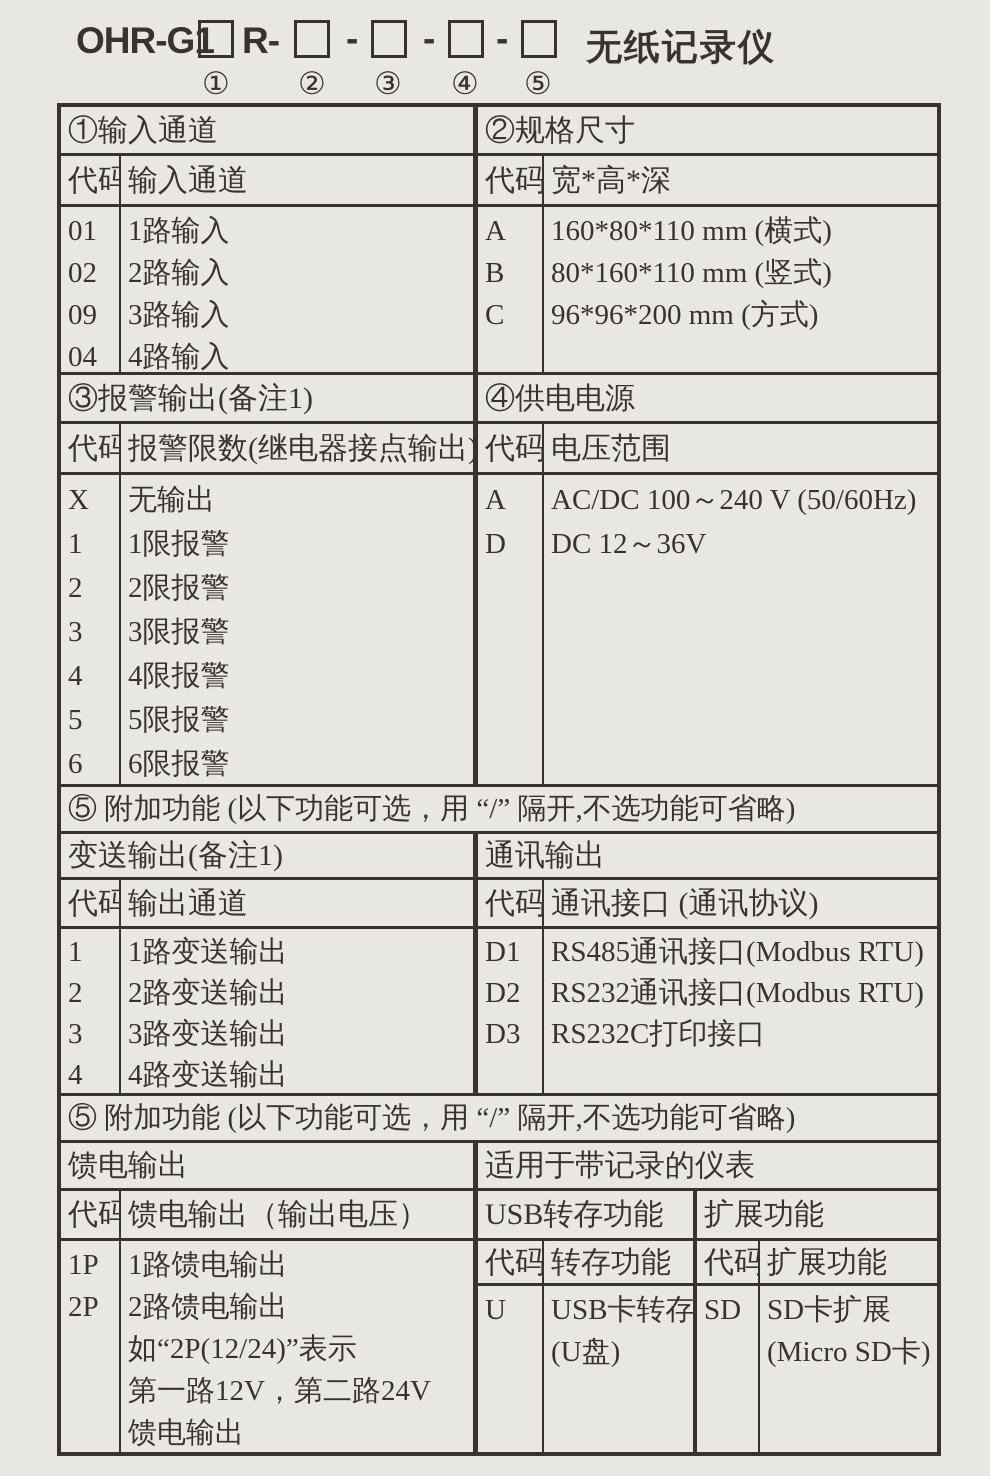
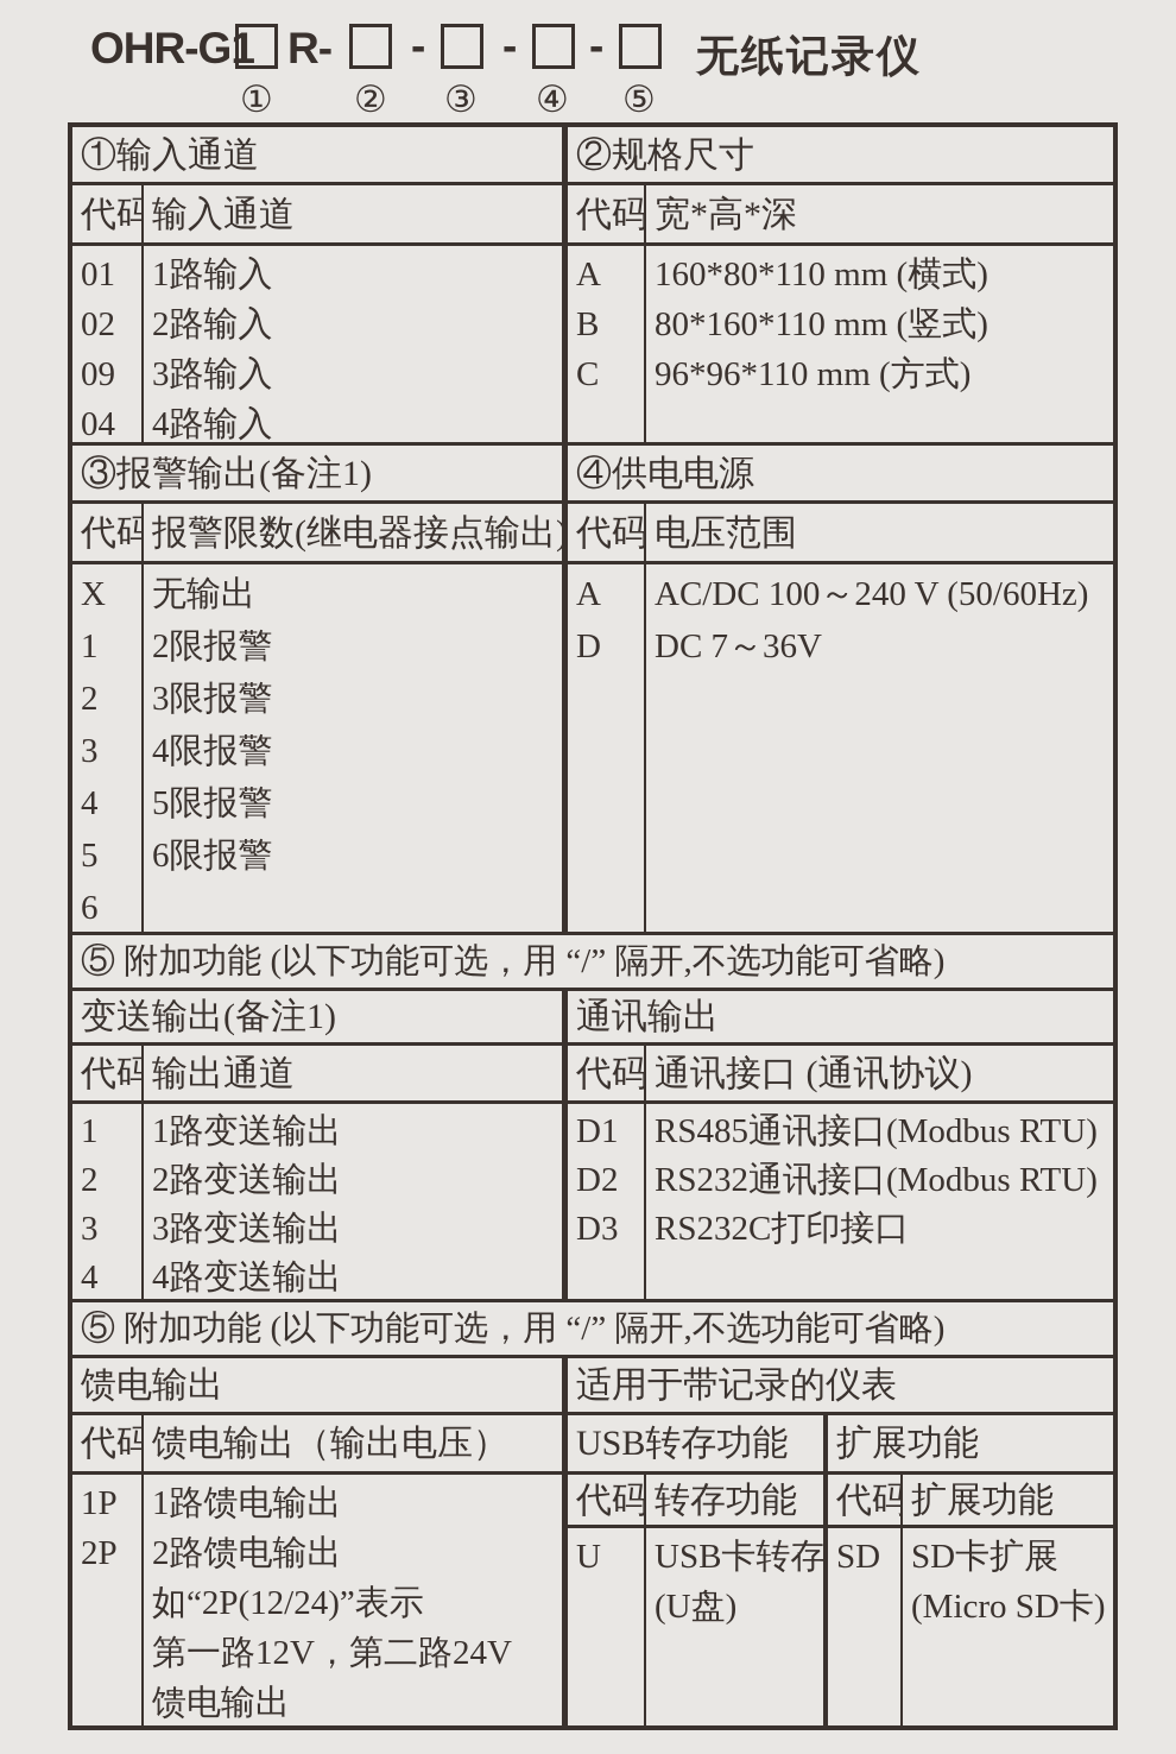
  OHR-G1
  R-
  -
  -
  -
  无纸记录仪
  ①
  ②
  ③
  ④
  ⑤
  ①输入通道
  ②规格尺寸
  代码
  输入通道
  代码
  宽*高*深
  01
  02
  09
  04
  1路输入
  2路输入
  3路输入
  4路输入
  A
  B
  C
  160*80*110 mm (横式)
  80*160*110 mm (竖式)
- 96*96*200 mm (方式)
+ 96*96*110 mm (方式)
  ③报警输出(备注1)
  ④供电电源
  代码
  报警限数(继电器接点输出)
  代码
  电压范围
  X
  1
  2
  3
  4
  5
  6
  无输出
- 1限报警
  2限报警
  3限报警
  4限报警
  5限报警
  6限报警
  A
  D
  AC/DC 100～240 V (50/60Hz)
- DC 12～36V
+ DC 7～36V
  ⑤ 附加功能 (以下功能可选，用 “/” 隔开,不选功能可省略)
  变送输出(备注1)
  通讯输出
  代码
  输出通道
  代码
  通讯接口 (通讯协议)
  1
  2
  3
  4
  1路变送输出
  2路变送输出
  3路变送输出
  4路变送输出
  D1
  D2
  D3
  RS485通讯接口(Modbus RTU)
  RS232通讯接口(Modbus RTU)
  RS232C打印接口
  ⑤ 附加功能 (以下功能可选，用 “/” 隔开,不选功能可省略)
  馈电输出
  适用于带记录的仪表
  代码
  馈电输出（输出电压）
  USB转存功能
  扩展功能
  1P
  2P
  1路馈电输出
  2路馈电输出
  如“2P(12/24)”表示
  第一路12V，第二路24V
  馈电输出
  代码
  转存功能
  代码
  扩展功能
  U
  USB卡转存
  (U盘)
  SD
  SD卡扩展
  (Micro SD卡)
